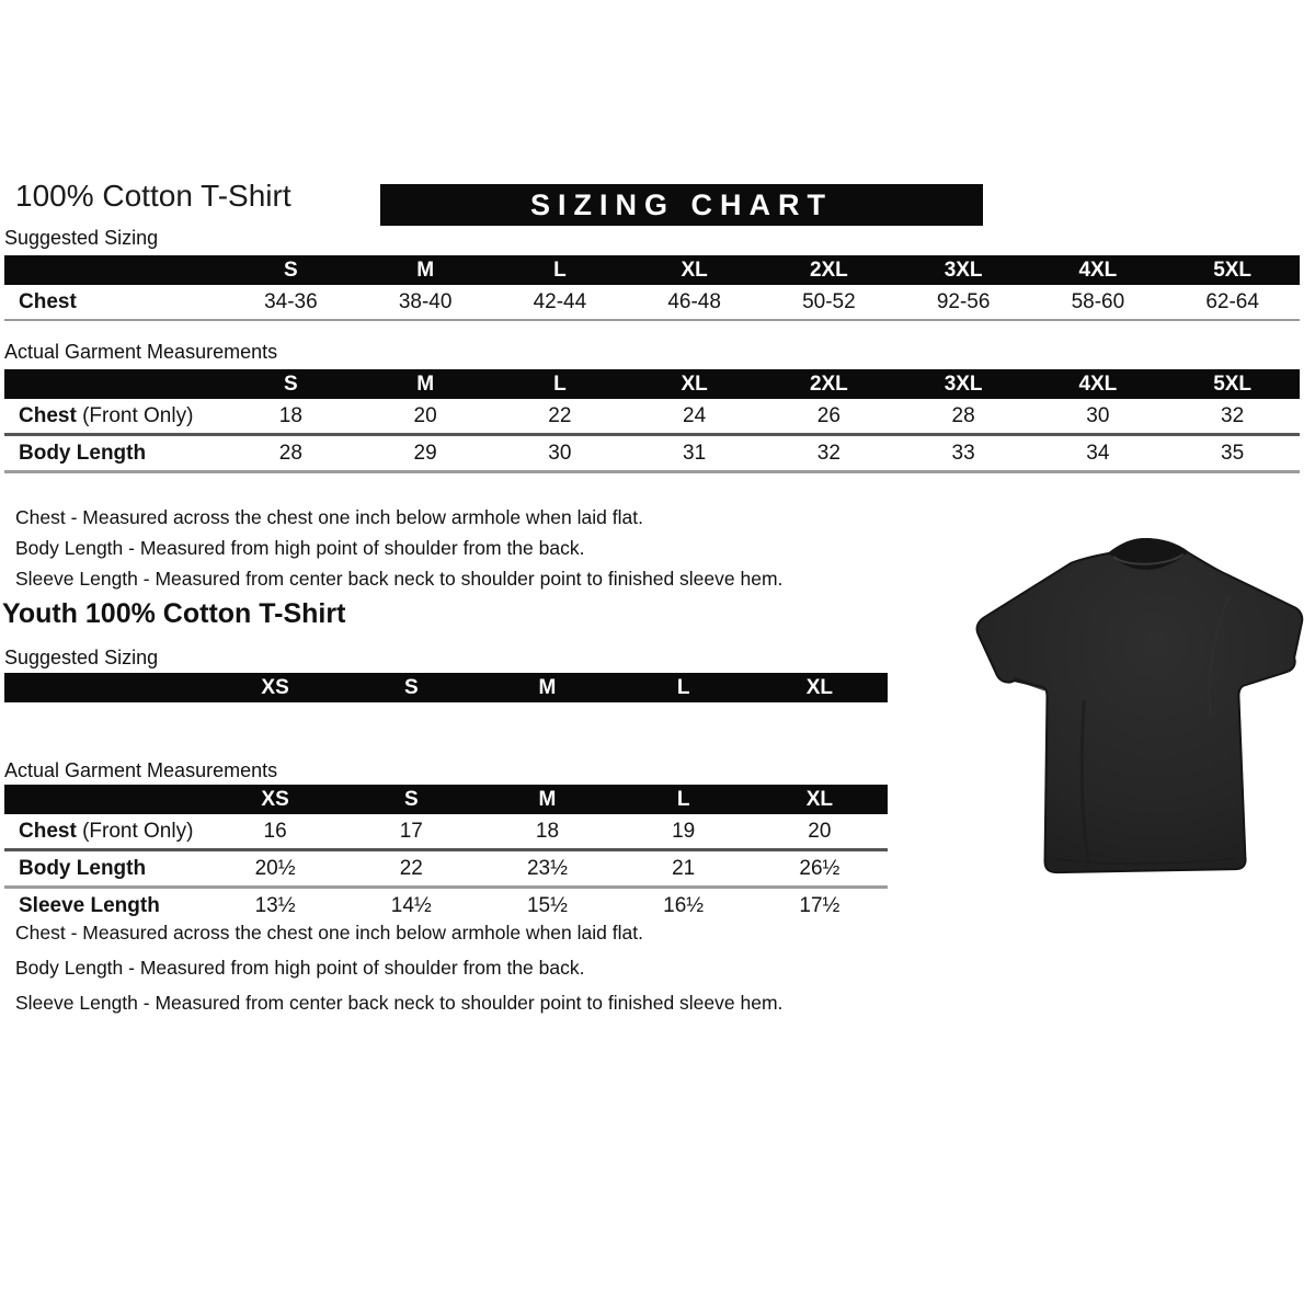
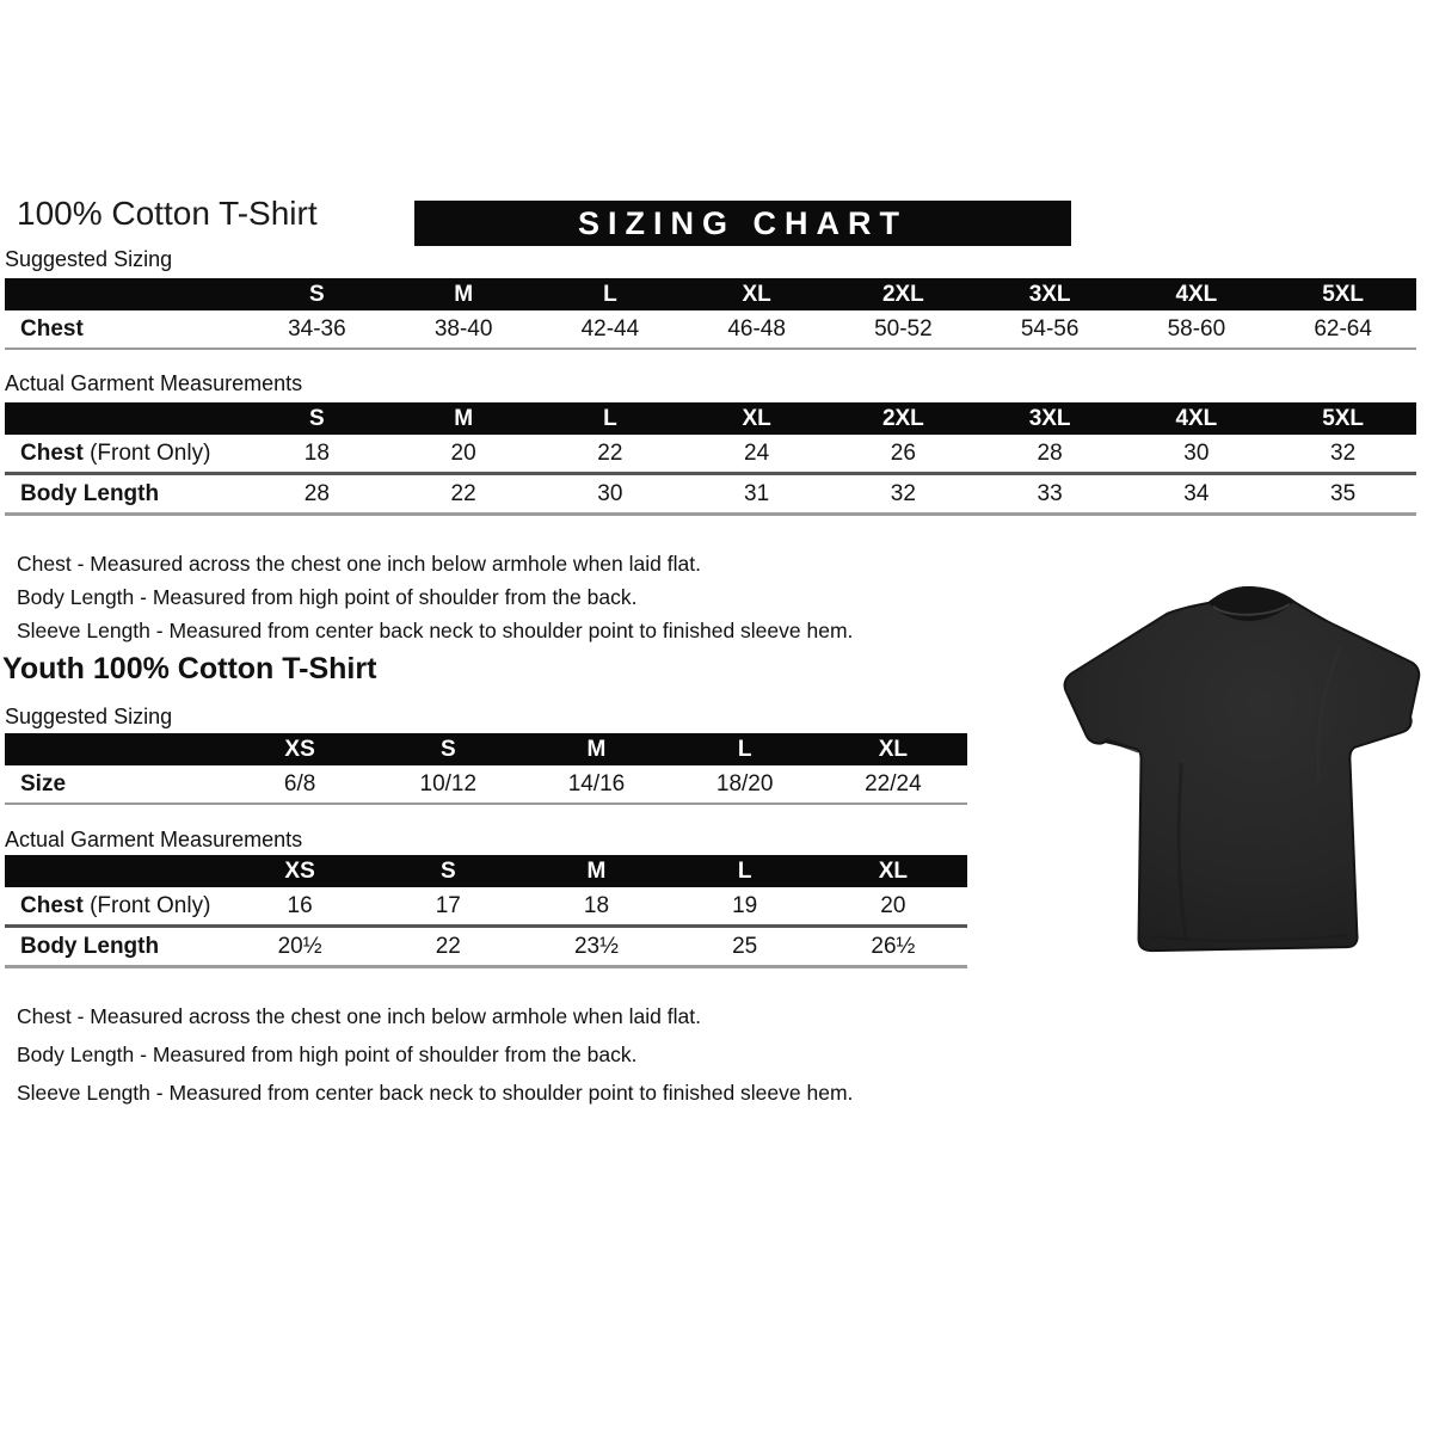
  100% Cotton T-Shirt
  SIZING CHART
  Suggested Sizing
  	S	M	L	XL	2XL	3XL	4XL	5XL
- Chest	34-36	38-40	42-44	46-48	50-52	92-56	58-60	62-64
+ Chest	34-36	38-40	42-44	46-48	50-52	54-56	58-60	62-64
  Actual Garment Measurements
  	S	M	L	XL	2XL	3XL	4XL	5XL
  Chest (Front Only)	18	20	22	24	26	28	30	32
- Body Length	28	29	30	31	32	33	34	35
+ Body Length	28	22	30	31	32	33	34	35
  Chest - Measured across the chest one inch below armhole when laid flat.
  Body Length - Measured from high point of shoulder from the back.
  Sleeve Length - Measured from center back neck to shoulder point to finished sleeve hem.
  Youth 100% Cotton T-Shirt
  Suggested Sizing
  	XS	S	M	L	XL
+ Size	6/8	10/12	14/16	18/20	22/24
  Actual Garment Measurements
  	XS	S	M	L	XL
  Chest (Front Only)	16	17	18	19	20
- Body Length	20½	22	23½	21	26½
+ Body Length	20½	22	23½	25	26½
- Sleeve Length	13½	14½	15½	16½	17½
  Chest - Measured across the chest one inch below armhole when laid flat.
  Body Length - Measured from high point of shoulder from the back.
  Sleeve Length - Measured from center back neck to shoulder point to finished sleeve hem.
